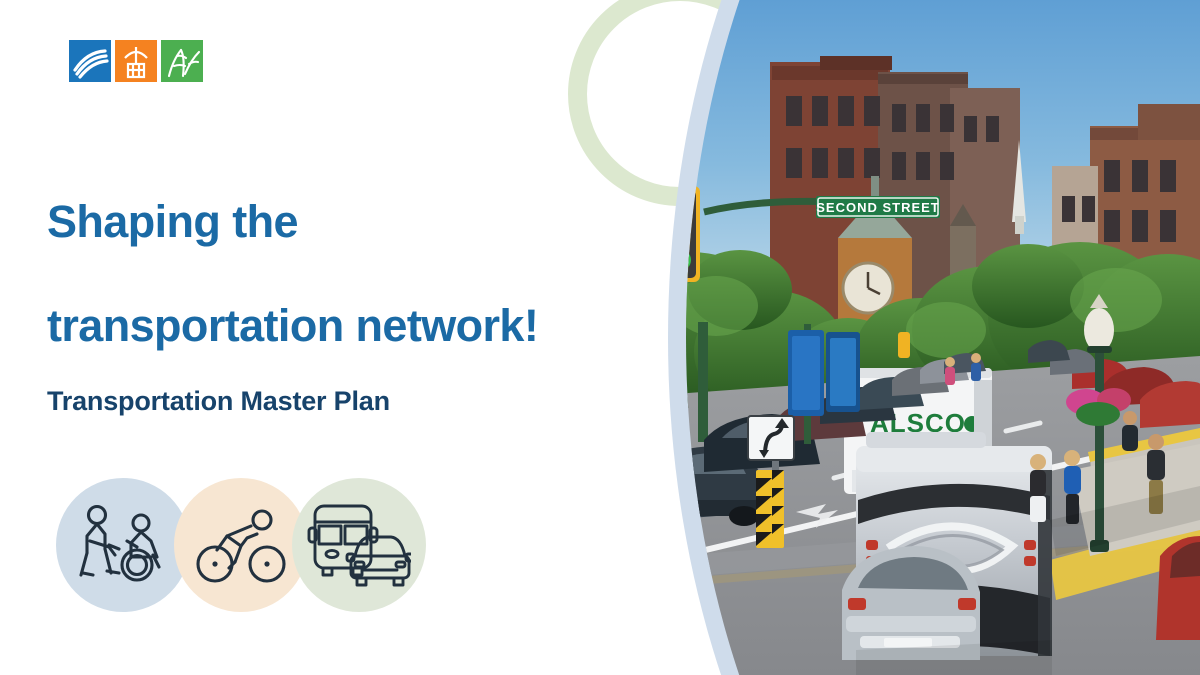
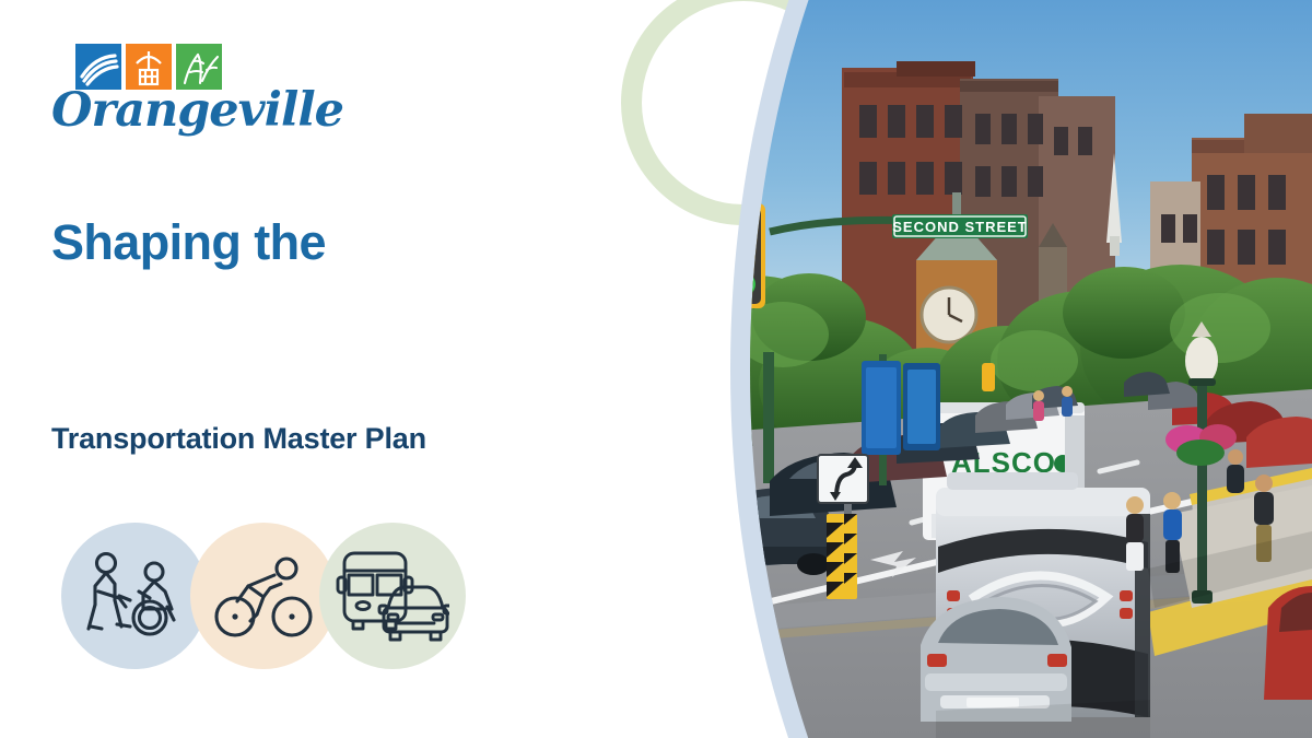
  SECOND STREET
  ALSCO
+ Orangeville
  Shaping the
- transportation network!
  Transportation Master Plan
